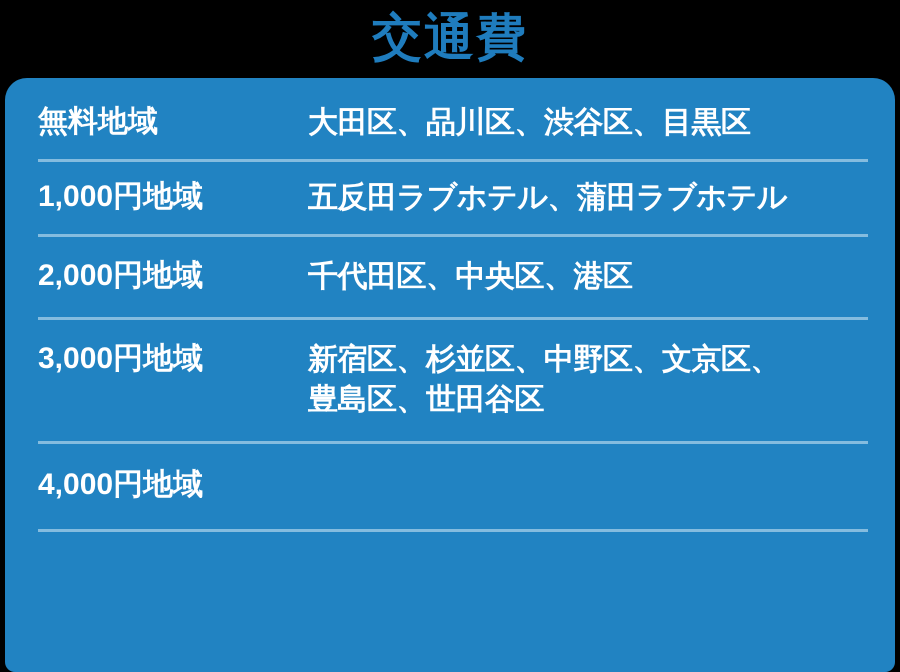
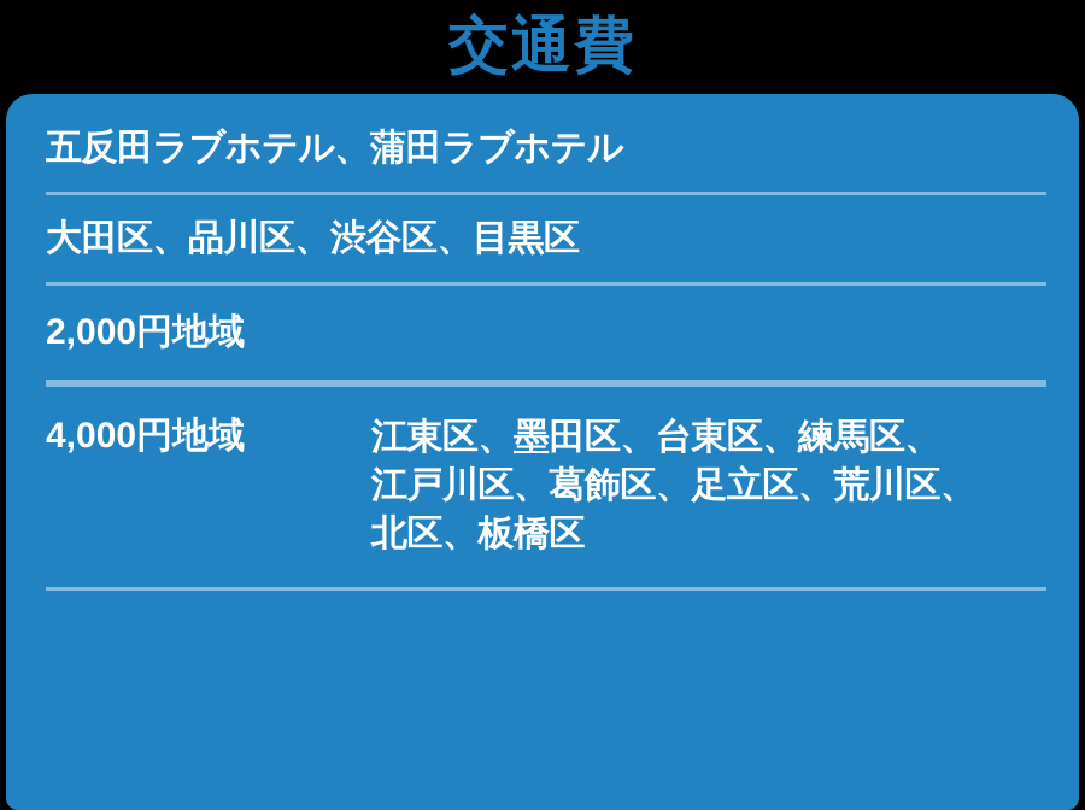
  交通費
- 無料地域
- 大田区、品川区、渋谷区、目黒区
+ 五反田ラブホテル、蒲田ラブホテル
- 1,000円地域
- 五反田ラブホテル、蒲田ラブホテル
+ 大田区、品川区、渋谷区、目黒区
  2,000円地域
- 千代田区、中央区、港区
- 3,000円地域
- 新宿区、杉並区、中野区、文京区、
- 豊島区、世田谷区
  4,000円地域
+ 江東区、墨田区、台東区、練馬区、
+ 江戸川区、葛飾区、足立区、荒川区、
+ 北区、板橋区
